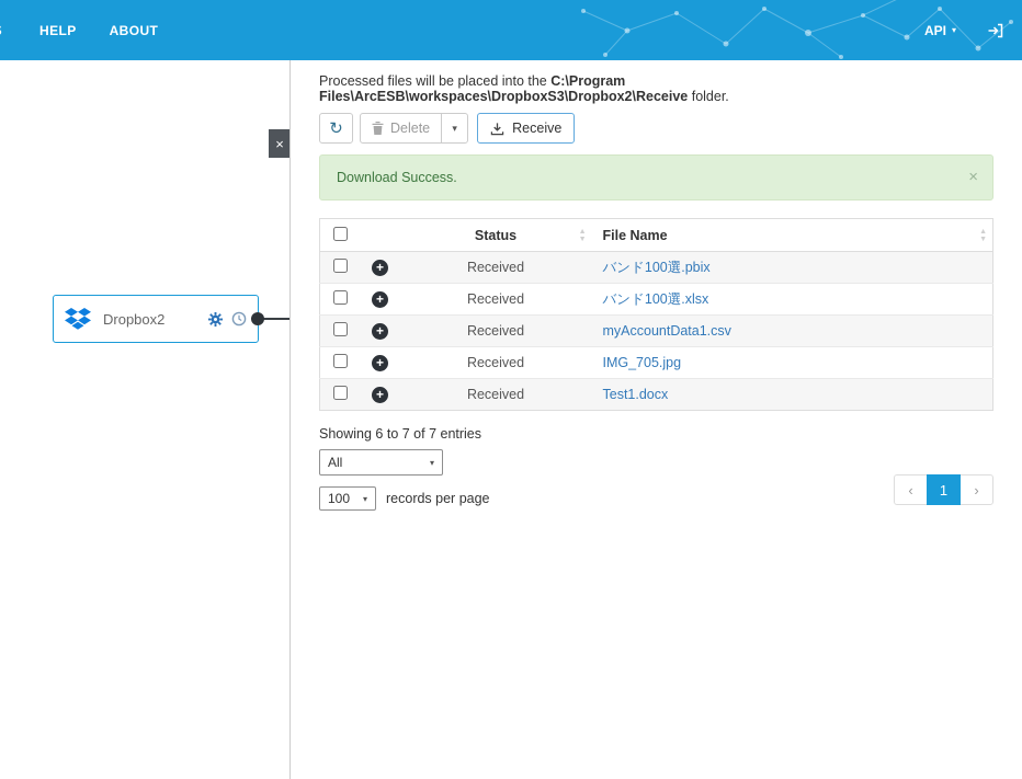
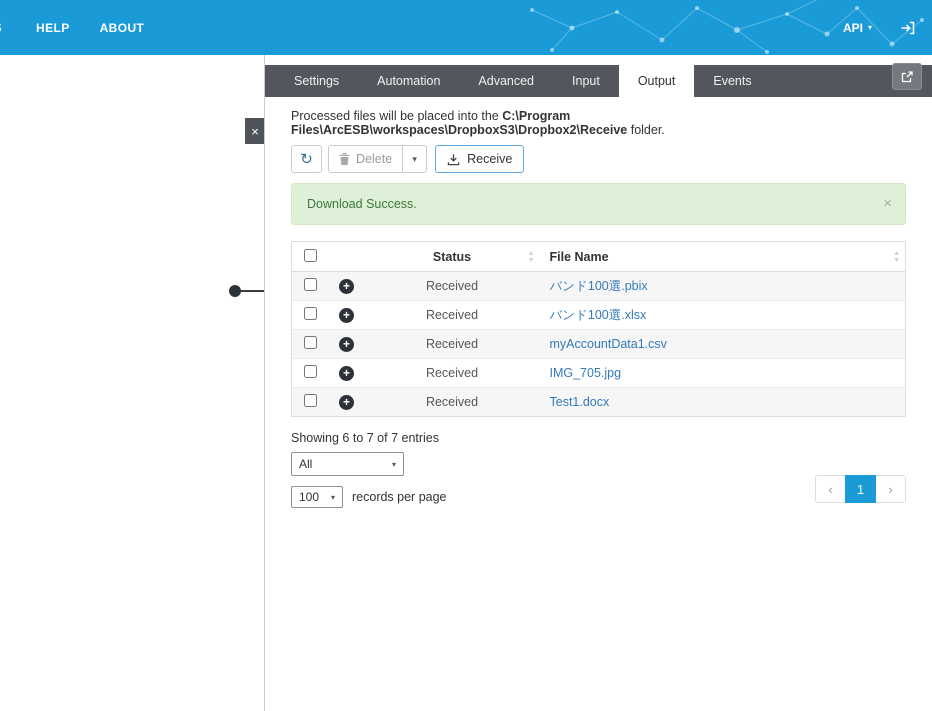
  HELP
  ABOUT
  API
  ▾
- Dropbox2
  ×
+ Settings
+ Automation
+ Advanced
+ Input
+ Output
+ Events
  Processed files will be placed into the C:\Program Files\ArcESB\workspaces\DropboxS3\Dropbox2\Receive folder.
  ↻
  Delete
  ▾
  Receive
  Download Success.
  ×
  		Status	File Name
  	+	Received	バンド100選.pbix
  	+	Received	バンド100選.xlsx
  	+	Received	myAccountData1.csv
  	+	Received	IMG_705.jpg
  	+	Received	Test1.docx
  Showing 6 to 7 of 7 entries
  All
  ▾
  100
  ▾
  records per page
  ‹
  1
  ›
